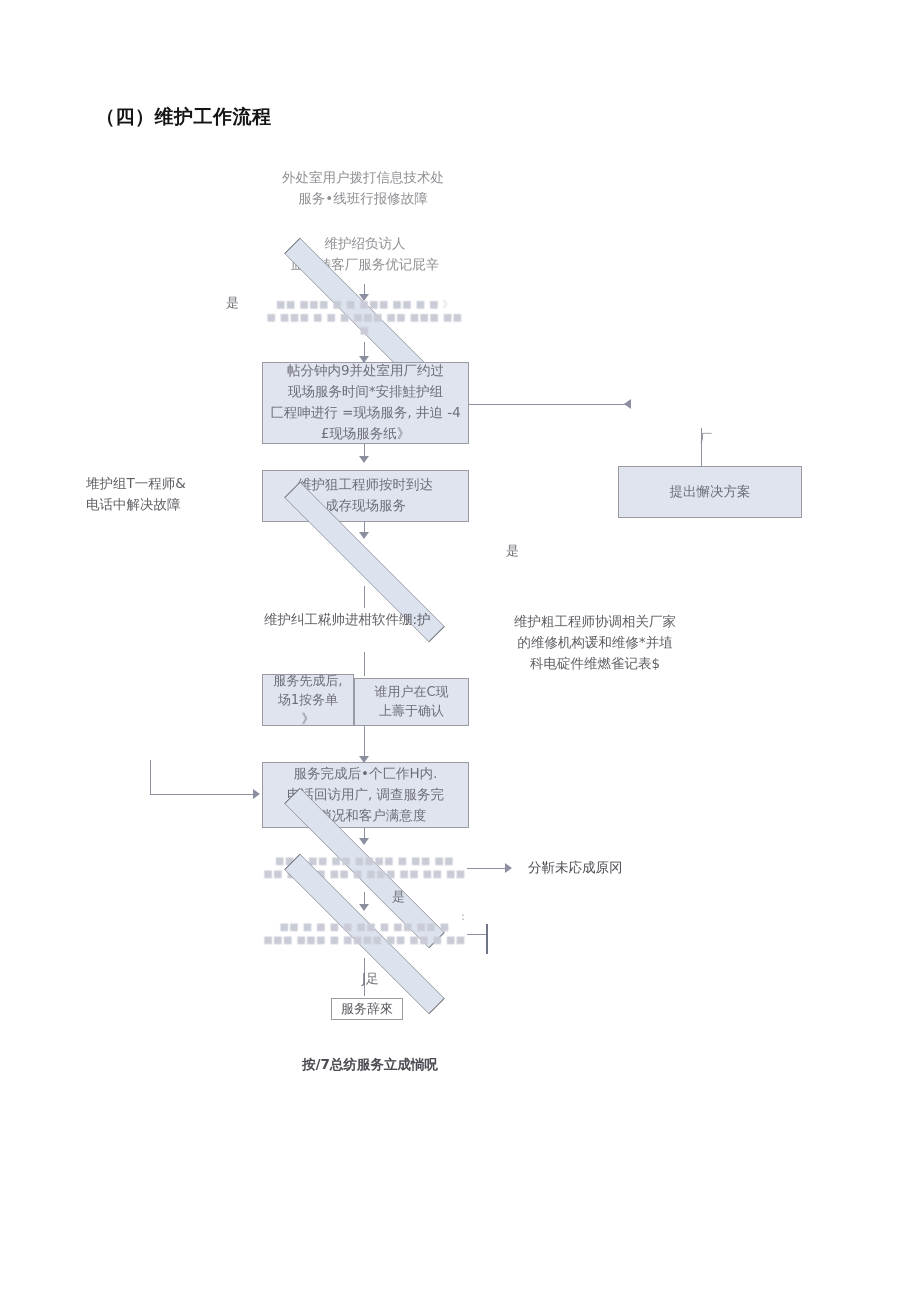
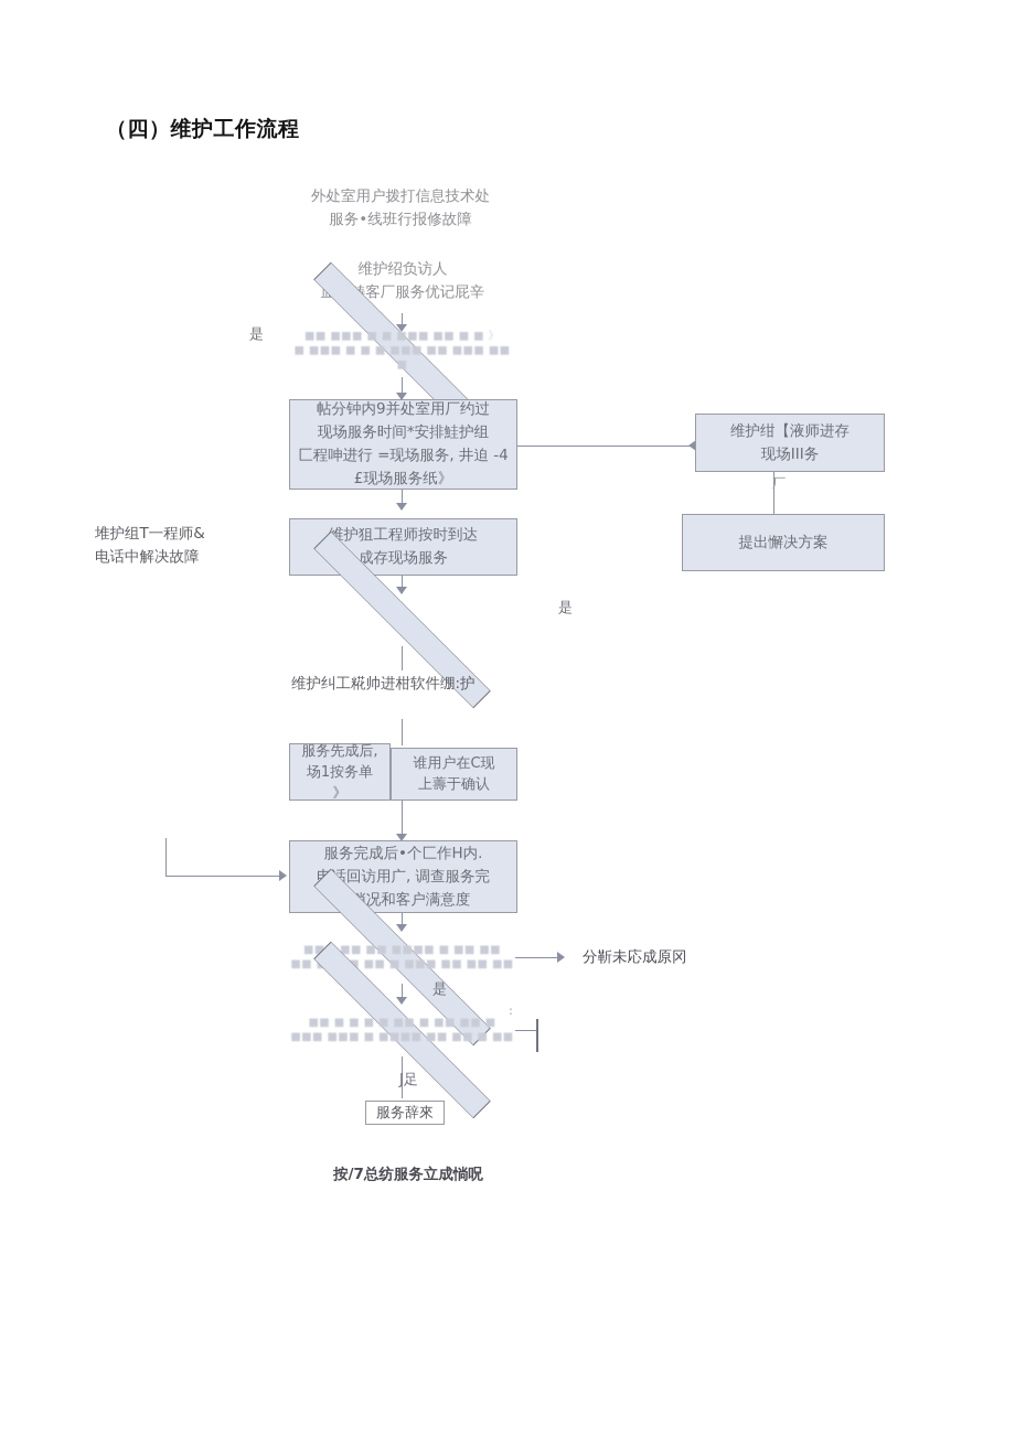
  （四）维护工作流程
  外处室用户拨打信息技术处
  服务•线班行报修故障
  维护绍负访人
  客厂服务优记屁辛
  是
  ■■ ■■■ ■ ■ ■■■ ■■ ■ ■ 》
  ■ ■■■ ■ ■ ■ ■■■ ■■ ■■■ ■■ ■
  帖分钟内9并处室用厂约过
  现场服务时间*安排鮭护组
  匚程呻进行 =现场服务, 井迫 -4
  £现场服务纸》
+ 维护绀【液师进存
+ 现场III务
  厂
  提出懈决方案
  堆护组T一程师&
  电话中解决故障
  维护狙工程师按时到达
  成存现场服务
  是
  维护纠工糀帅进柑软件绷:护
- 维护粗工程师协调相关厂家
- 的维修机构谖和维修*并埴
- 科电碇件维燃雀记表$
  服务先成后,
  场1按务单
  》
  谁用户在C现
  上薵于确认
  服务完成后•个匚作H内.
  回访用广, 调查服务完
  况和客户满意度
  ■■ ■■ ■■ ■■■■ ■ ■■ ■■
  ■■ ■■ ■ ■■■ ■■ ■■ ■■
  分靳未応成原冈
  是
  ■■ ■ ■ ■ ■ ■■ ■ ■■ ■■ ■
  ■■■ ■■■ ■ ■■■■ ■■ ■■ ■ ■■
  :
  J足
  服务辞來
  按/7总纺服务立成惝呪
